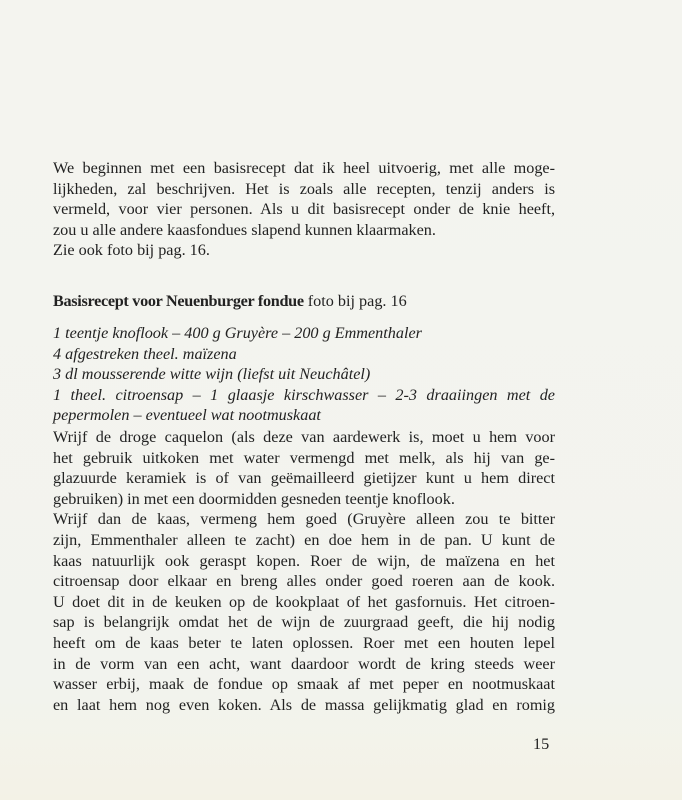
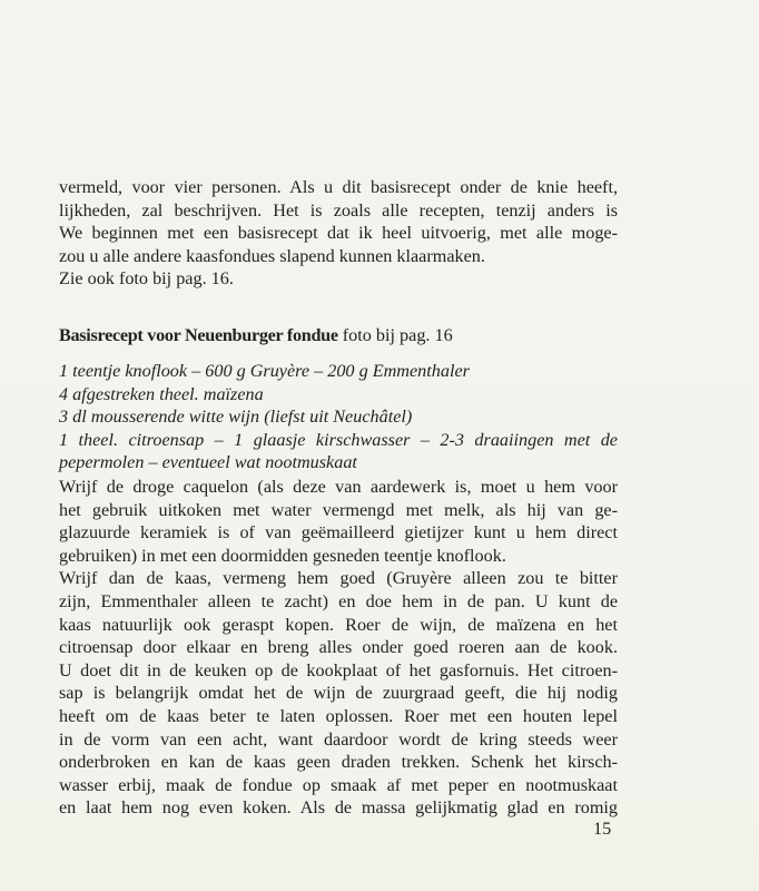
- We beginnen met een basisrecept dat ik heel uitvoerig, met alle moge-
+ vermeld, voor vier personen. Als u dit basisrecept onder de knie heeft,
  lijkheden, zal beschrijven. Het is zoals alle recepten, tenzij anders is
- vermeld, voor vier personen. Als u dit basisrecept onder de knie heeft,
+ We beginnen met een basisrecept dat ik heel uitvoerig, met alle moge-
  zou u alle andere kaasfondues slapend kunnen klaarmaken.
  Zie ook foto bij pag. 16.
  Basisrecept voor Neuenburger fondue foto bij pag. 16
- 1 teentje knoflook – 400 g Gruyère – 200 g Emmenthaler
+ 1 teentje knoflook – 600 g Gruyère – 200 g Emmenthaler
  4 afgestreken theel. maïzena
  3 dl mousserende witte wijn (liefst uit Neuchâtel)
  1 theel. citroensap – 1 glaasje kirschwasser – 2-3 draaiingen met de
  pepermolen – eventueel wat nootmuskaat
  Wrijf de droge caquelon (als deze van aardewerk is, moet u hem voor
  het gebruik uitkoken met water vermengd met melk, als hij van ge-
  glazuurde keramiek is of van geëmailleerd gietijzer kunt u hem direct
  gebruiken) in met een doormidden gesneden teentje knoflook.
  Wrijf dan de kaas, vermeng hem goed (Gruyère alleen zou te bitter
  zijn, Emmenthaler alleen te zacht) en doe hem in de pan. U kunt de
  kaas natuurlijk ook geraspt kopen. Roer de wijn, de maïzena en het
  citroensap door elkaar en breng alles onder goed roeren aan de kook.
  U doet dit in de keuken op de kookplaat of het gasfornuis. Het citroen-
  sap is belangrijk omdat het de wijn de zuurgraad geeft, die hij nodig
  heeft om de kaas beter te laten oplossen. Roer met een houten lepel
  in de vorm van een acht, want daardoor wordt de kring steeds weer
+ onderbroken en kan de kaas geen draden trekken. Schenk het kirsch-
  wasser erbij, maak de fondue op smaak af met peper en nootmuskaat
  en laat hem nog even koken. Als de massa gelijkmatig glad en romig
  15
